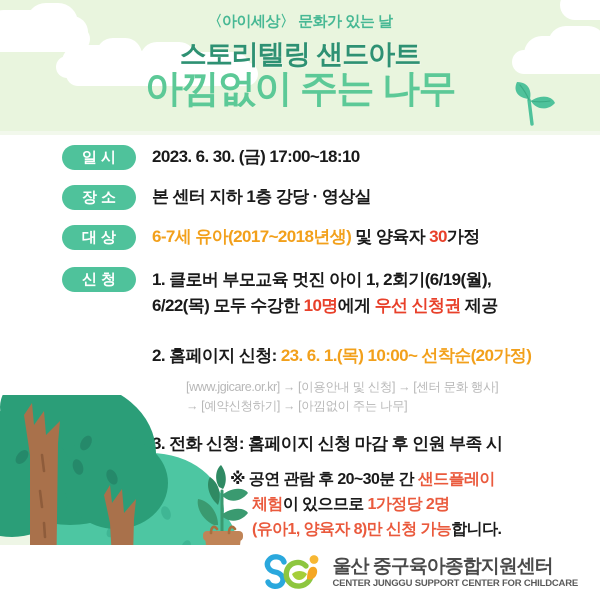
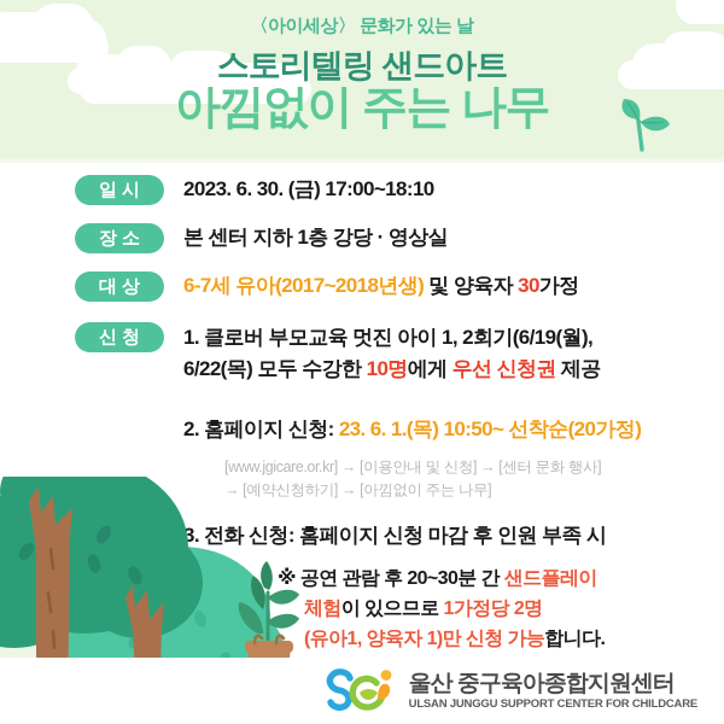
  〈아이세상〉 문화가 있는 날
  스토리텔링 샌드아트
  아낌없이 주는 나무
  일시
  2023. 6. 30. (금) 17:00~18:10
  장소
  본 센터 지하 1층 강당 · 영상실
  대상
  6-7세 유아(2017~2018년생) 및 양육자 30가정
  신청
  1. 클로버 부모교육 멋진 아이 1, 2회기(6/19(월),
  6/22(목) 모두 수강한 10명에게 우선 신청권 제공
- 2. 홈페이지 신청: 23. 6. 1.(목) 10:00~ 선착순(20가정)
+ 2. 홈페이지 신청: 23. 6. 1.(목) 10:50~ 선착순(20가정)
  [www.jgicare.or.kr] → [이용안내 및 신청] → [센터 문화 행사]
  → [예약신청하기] → [아낌없이 주는 나무]
  3. 전화 신청: 홈페이지 신청 마감 후 인원 부족 시
  ※ 공연 관람 후 20~30분 간 샌드플레이
  체험이 있으므로 1가정당 2명
- (유아1, 양육자 8)만 신청 가능합니다.
+ (유아1, 양육자 1)만 신청 가능합니다.
  울산 중구육아종합지원센터
- CENTER JUNGGU SUPPORT CENTER FOR CHILDCARE
+ ULSAN JUNGGU SUPPORT CENTER FOR CHILDCARE
